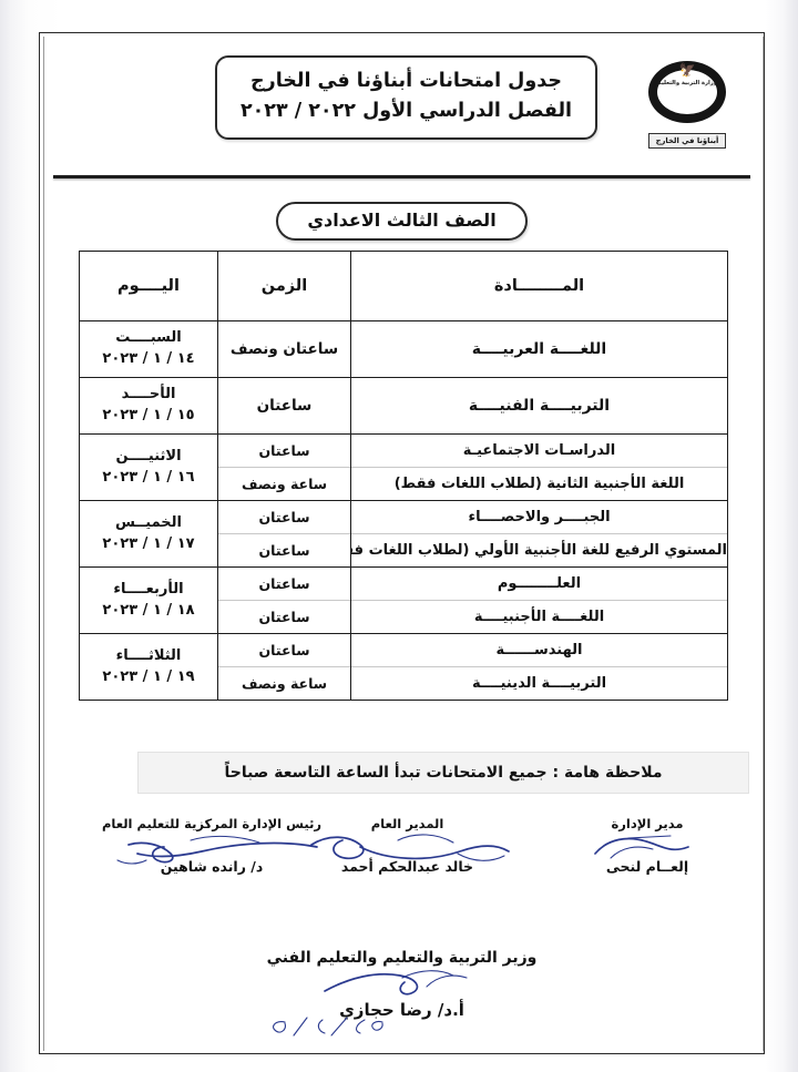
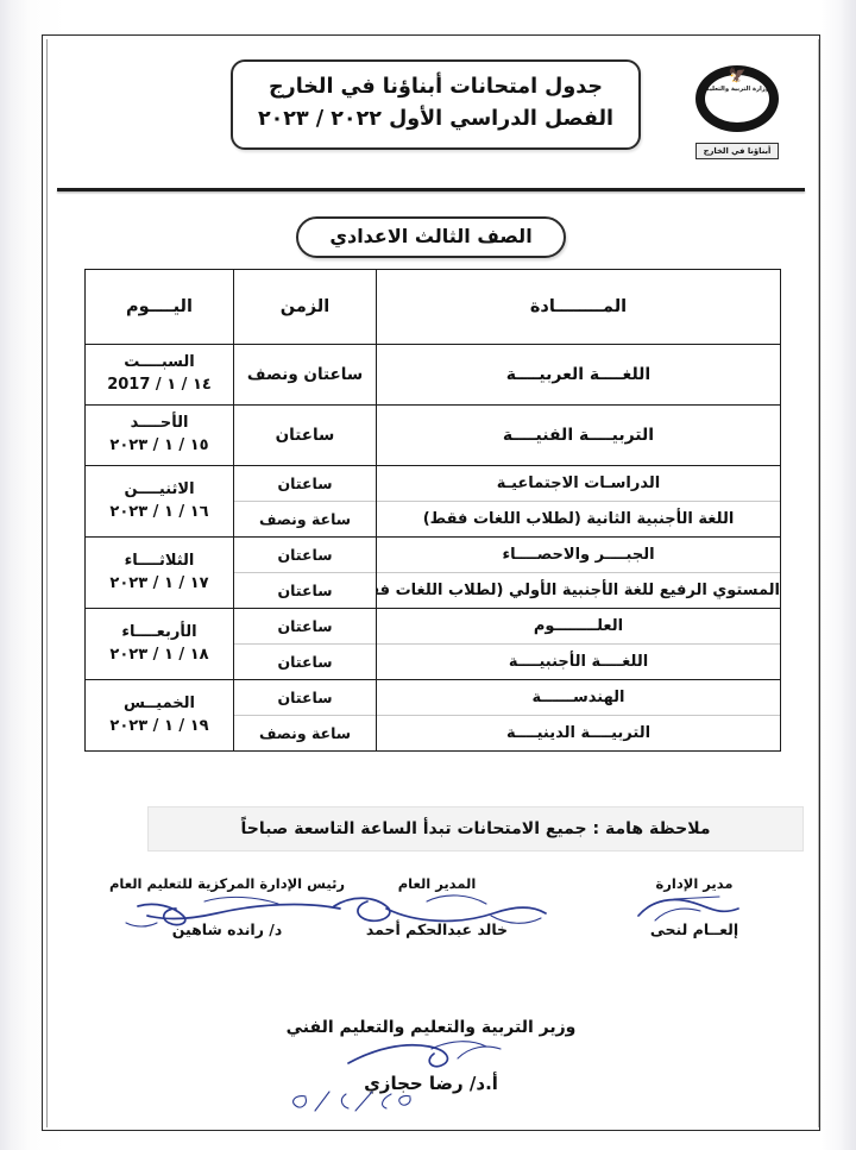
  جدول امتحانات أبناؤنا في الخارج
  الفصل الدراسي الأول ٢٠٢٢ / ٢٠٢٣
  🦅
  أبناؤنا في الخارج
  الصف الثالث الاعدادي
  المــــــــادة	الزمن	اليــــوم
- اللغــــة العربيــــة	ساعتان ونصف	السبــــت١٤ / ١ / ٢٠٢٣
+ اللغــــة العربيــــة	ساعتان ونصف	السبــــت١٤ / ١ / 2017
  التربيــــة الفنيــــة	ساعتان	الأحــــد١٥ / ١ / ٢٠٢٣
  الدراسـات الاجتماعيـةاللغة الأجنبية الثانية (لطلاب اللغات فقط)	ساعتانساعة ونصف	الاثنيــــن١٦ / ١ / ٢٠٢٣
- الجبــــر والاحصــــاءالمستوي الرفيع للغة الأجنبية الأولي (لطلاب اللغات ف	ساعتانساعتان	الخميــس١٧ / ١ / ٢٠٢٣
+ الجبــــر والاحصــــاءالمستوي الرفيع للغة الأجنبية الأولي (لطلاب اللغات ف	ساعتانساعتان	الثلاثــــاء١٧ / ١ / ٢٠٢٣
  العلــــــــوماللغــــة الأجنبيــــة	ساعتانساعتان	الأربعــــاء١٨ / ١ / ٢٠٢٣
- الهندســــــةالتربيــــة الدينيــــة	ساعتانساعة ونصف	الثلاثــــاء١٩ / ١ / ٢٠٢٣
+ الهندســــــةالتربيــــة الدينيــــة	ساعتانساعة ونصف	الخميــس١٩ / ١ / ٢٠٢٣
  ملاحظة هامة : جميع الامتحانات تبدأ الساعة التاسعة صباحاً
  مدير الإدارة
  إلعــام لنحى
  المدير العام
  خالد عبدالحكم أحمد
  رئيس الإدارة المركزية للتعليم العام
  د/ رانده شاهين
  وزير التربية والتعليم والتعليم الفني
  أ.د/ رضا حجازي
